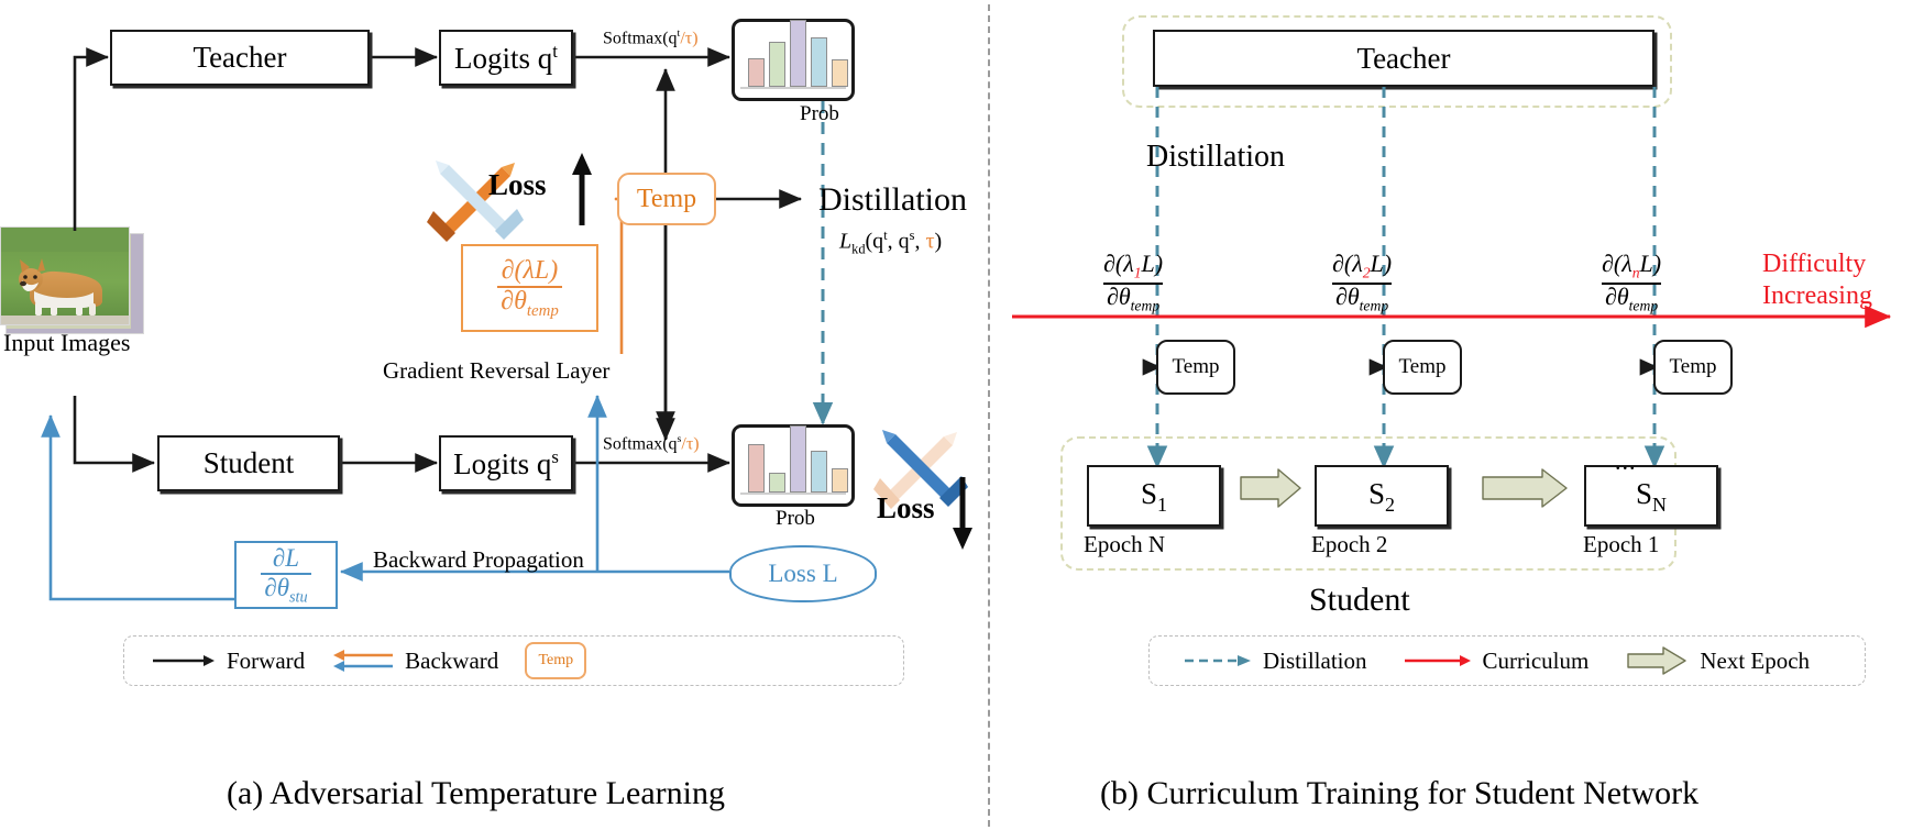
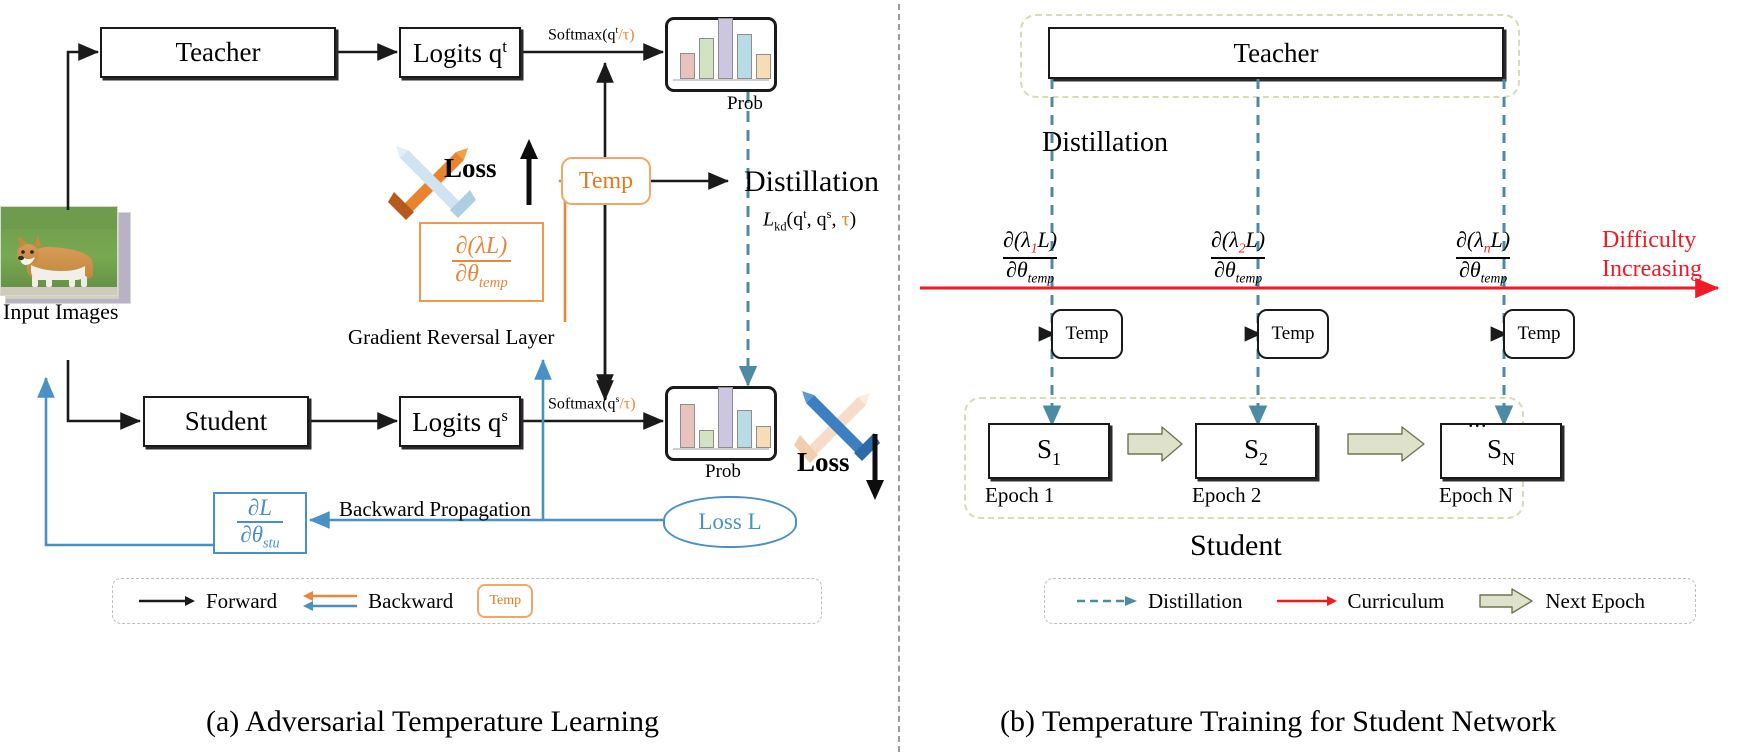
  Input Images
  Teacher
  Logits qt
  Student
  Logits qs
  Softmax(qt/τ)
  Softmax(qs/τ)
  Prob
  Prob
  Temp
  Loss
  ∂(λL)
  ∂θtemp
  Gradient Reversal Layer
  Distillation
  Lkd(qt, qs, τ)
  Loss
  ∂L
  ∂θstu
  Backward Propagation
  Loss L
  Forward
  Backward
  Temp
  (a) Adversarial Temperature Learning
  Teacher
  Student
  istillation
  ∂(λ1L)
  ∂θtemp
  ∂(λ2L)
  ∂θtemp
  ∂(λnL)
  ∂θtemp
  Difficulty
  Increasing
  Temp
  Temp
  Temp
  S1
  S2
  SN
  ...
- Epoch N
+ Epoch 1
  Epoch 2
- Epoch 1
+ Epoch N
  Distillation
  Curriculum
  Next Epoch
- (b) Curriculum Training for Student Network
+ (b) Temperature Training for Student Network
